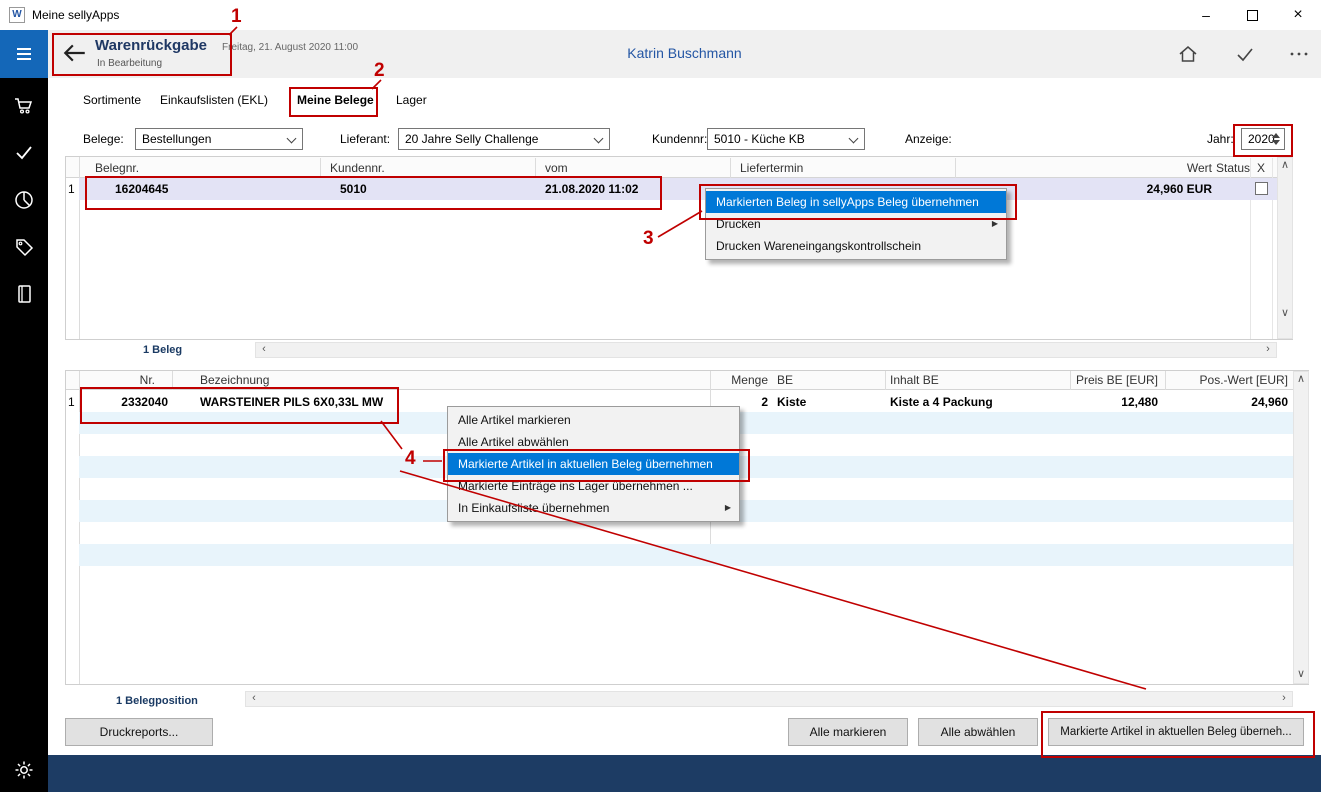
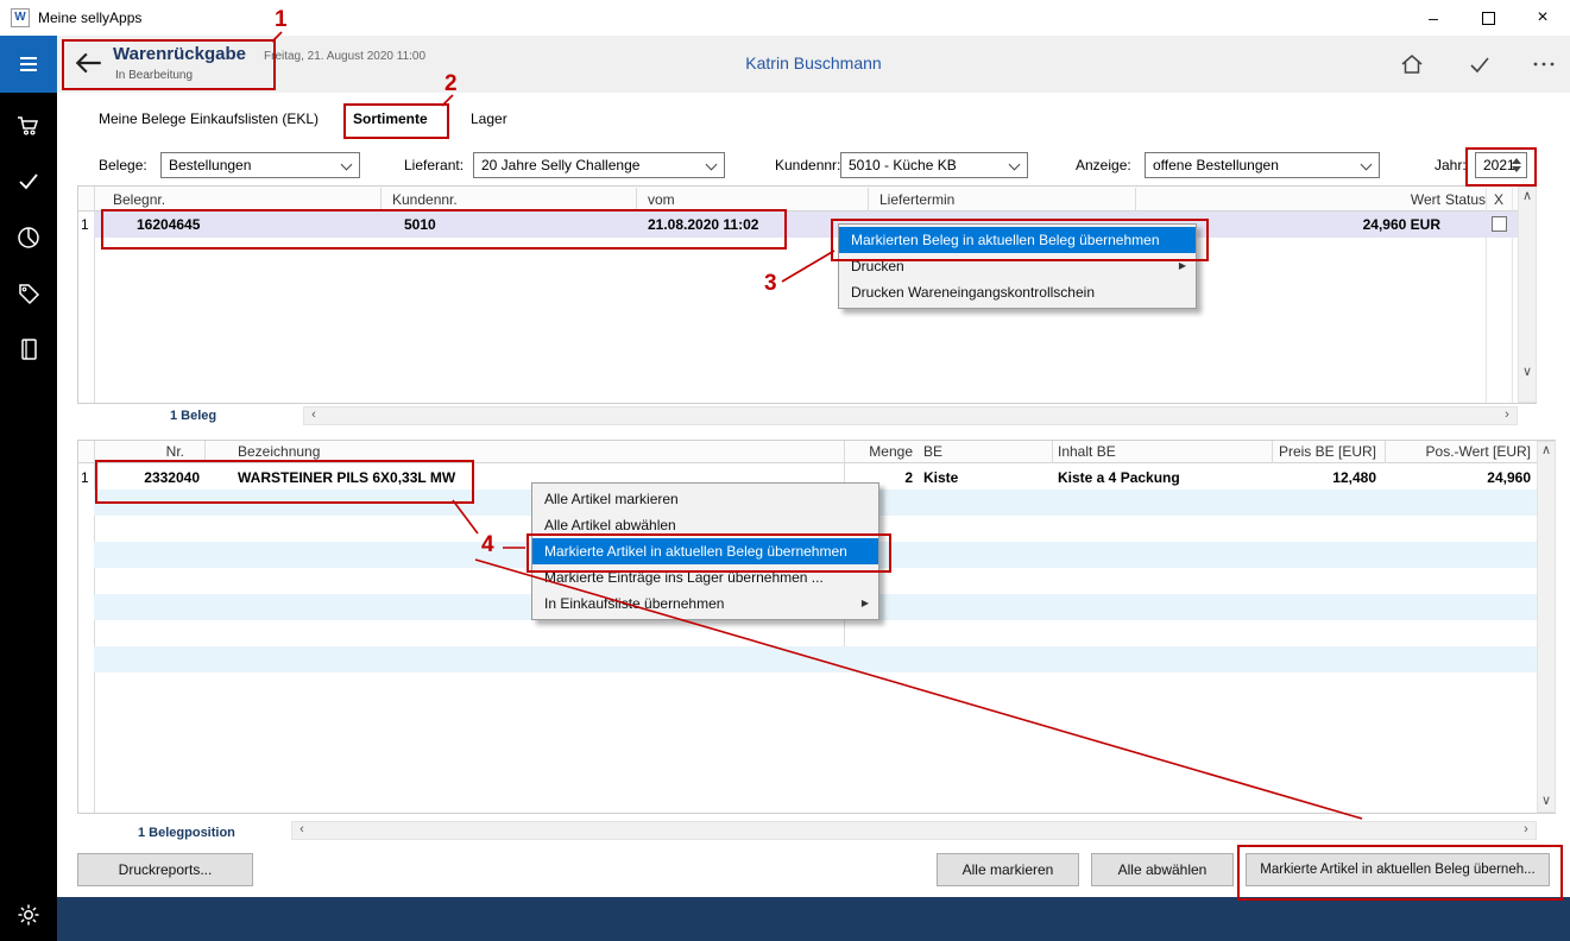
  W
  Meine sellyApps
  –
  ×
  Warenrückgabe
  In Bearbeitung
  Freitag, 21. August 2020 11:00
  Katrin Buschmann
- Sortimente
+ Meine Belege
  Einkaufslisten (EKL)
- Meine Belege
+ Sortimente
  Lager
  Belege:
  Bestellungen
  Lieferant:
  20 Jahre Selly Challenge
  Kundennr:
  5010 - Küche KB
  Anzeige:
+ offene Bestellungen
  Jahr:
- 2020
+ 2021
  Belegnr.
  Kundennr.
  vom
  Liefertermin
  Wert
  Status
  X
  1
  16204645
  5010
  21.08.2020 11:02
  24,960 EUR
  ∧
  ∨
  1 Beleg
  ‹
  ›
- Markierten Beleg in sellyApps Beleg übernehmen
+ Markierten Beleg in aktuellen Beleg übernehmen
  Drucken
  ▶
  Drucken Wareneingangskontrollschein
  Nr.
  Bezeichnung
  Menge
  BE
  Inhalt BE
  Preis BE [EUR]
  Pos.-Wert [EUR]
  1
  2332040
  WARSTEINER PILS 6X0,33L MW
  2
  Kiste
  Kiste a 4 Packung
  12,480
  24,960
  ∧
  ∨
  1 Belegposition
  ‹
  ›
  Alle Artikel markieren
  Alle Artikel abwählen
  Markierte Artikel in aktuellen Beleg übernehmen
  Markierte Einträge ins Lager übernehmen ...
  In Einkaufslite übernehmen
  ▶
  Druckreports...
  Alle markieren
  Alle abwählen
  Markierte Artikel in aktuellen Beleg überneh...
  1
  2
  3
  4
